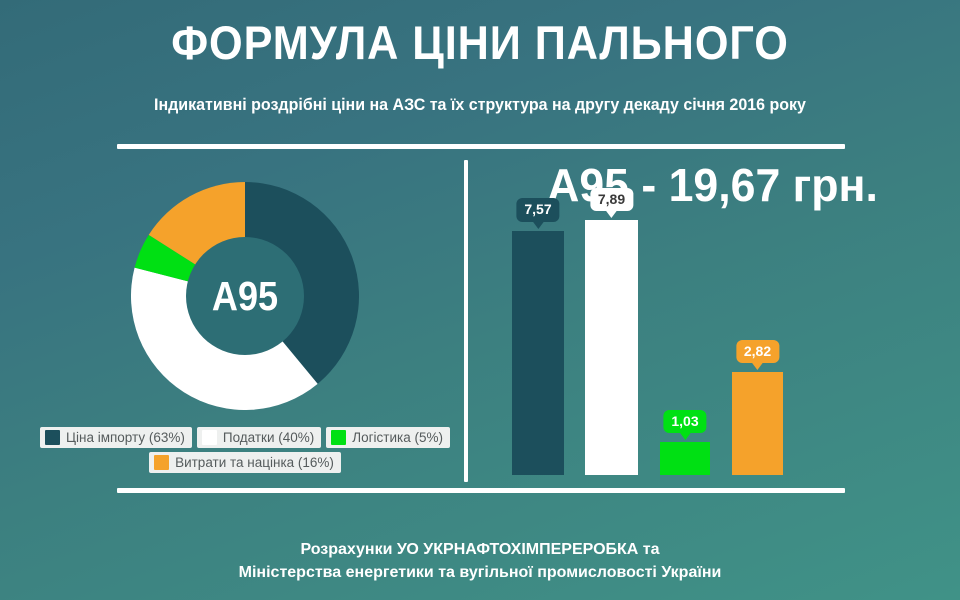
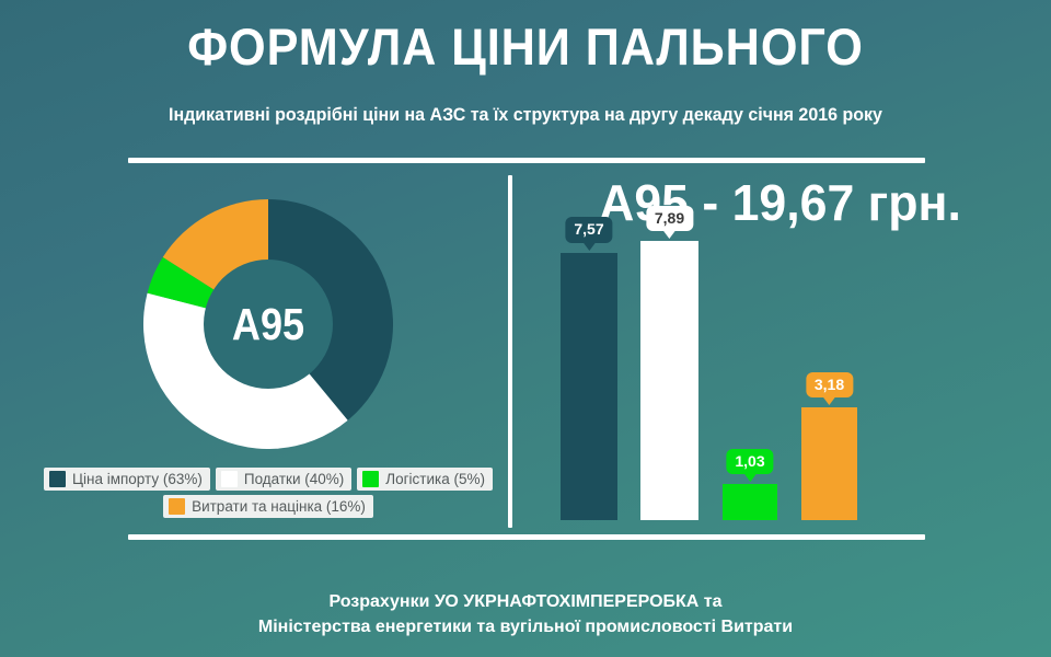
  ФОРМУЛА ЦІНИ ПАЛЬНОГО
  Індикативні роздрібні ціни на АЗС та їх структура на другу декаду січня 2016 року
  A95
  Ціна імпорту (63%)
  Податки (40%)
  Логістика (5%)
  Витрати та націнка (16%)
  A95 - 19,67 грн.
  7,57
  7,89
  1,03
- 2,82
+ 3,18
  Розрахунки УО УКРНАФТОХІМПЕРЕРОБКА та
- Міністерства енергетики та вугільної промисловості України
+ Міністерства енергетики та вугільної промисловості Витрати
